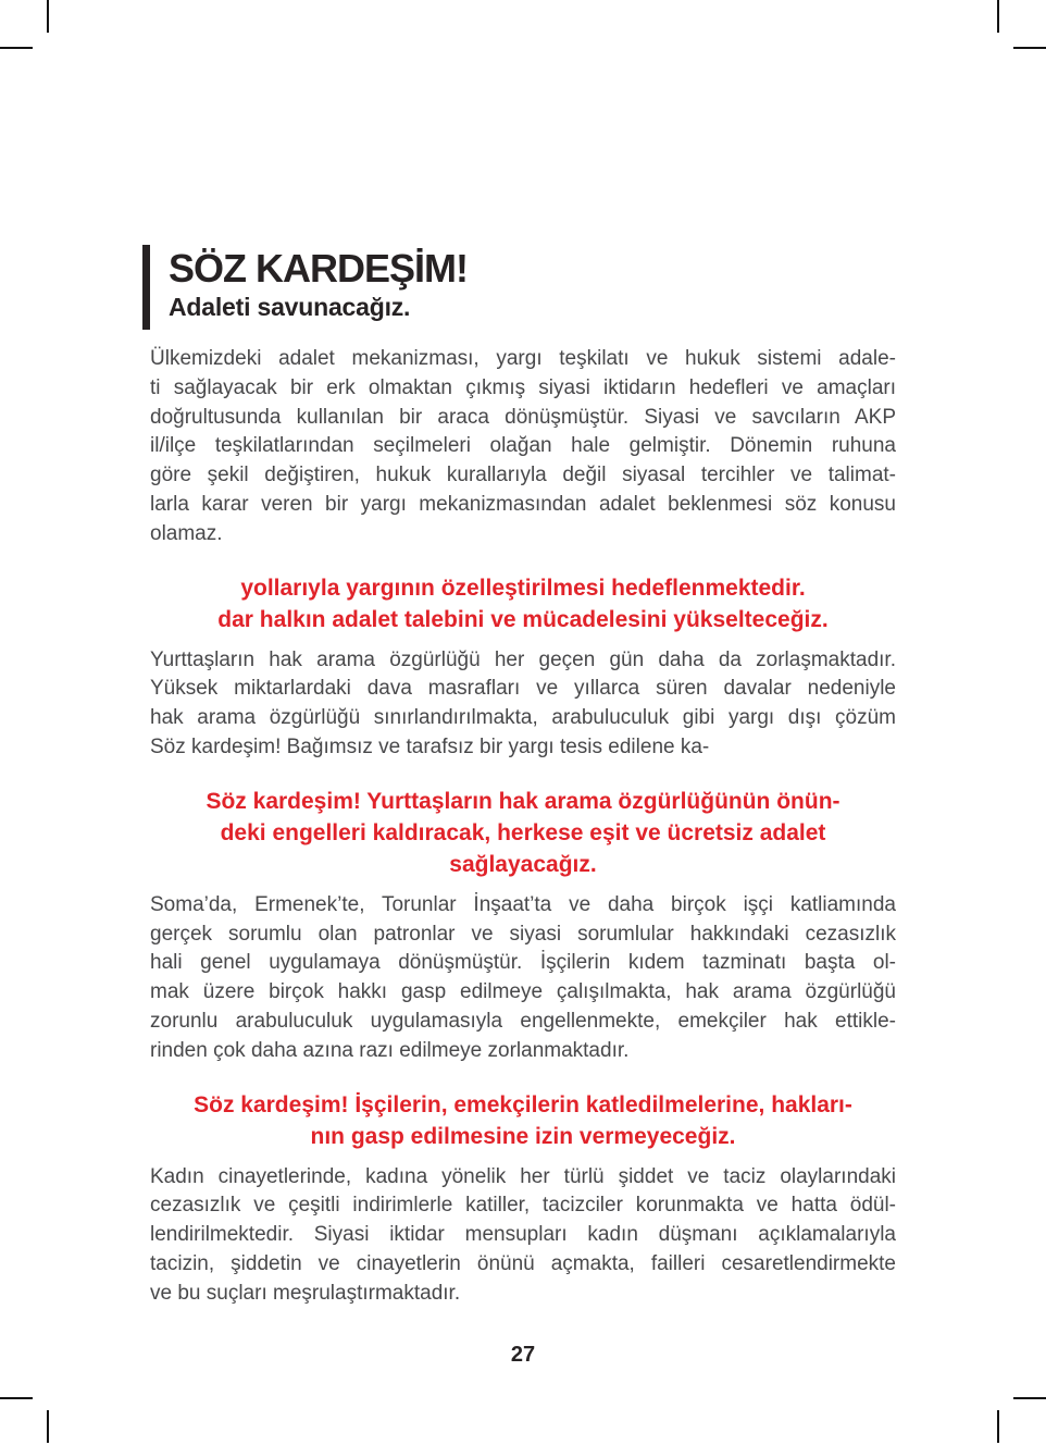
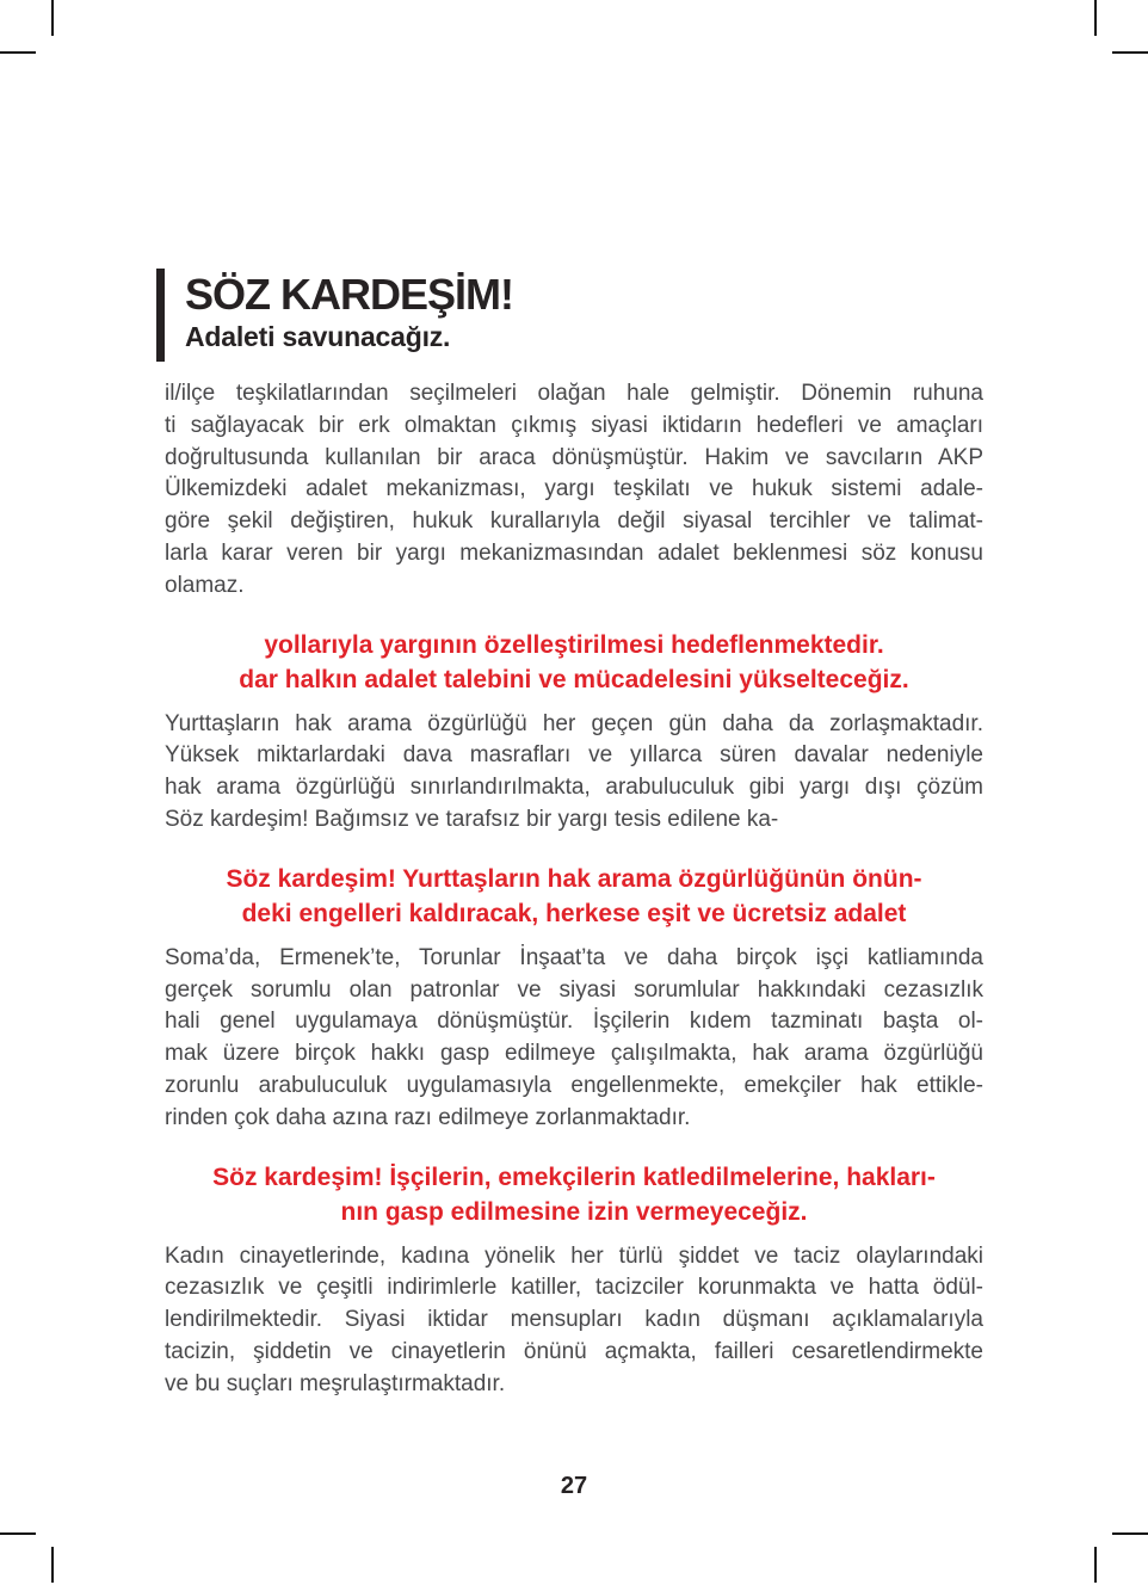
  SÖZ KARDEŞİM!
  Adaleti savunacağız.
- Ülkemizdeki adalet mekanizması, yargı teşkilatı ve hukuk sistemi adale-
+ il/ilçe teşkilatlarından seçilmeleri olağan hale gelmiştir. Dönemin ruhuna
  ti sağlayacak bir erk olmaktan çıkmış siyasi iktidarın hedefleri ve amaçları
- doğrultusunda kullanılan bir araca dönüşmüştür. Siyasi ve savcıların AKP
+ doğrultusunda kullanılan bir araca dönüşmüştür. Hakim ve savcıların AKP
- il/ilçe teşkilatlarından seçilmeleri olağan hale gelmiştir. Dönemin ruhuna
+ Ülkemizdeki adalet mekanizması, yargı teşkilatı ve hukuk sistemi adale-
  göre şekil değiştiren, hukuk kurallarıyla değil siyasal tercihler ve talimat-
  larla karar veren bir yargı mekanizmasından adalet beklenmesi söz konusu
  olamaz.
  yollarıyla yargının özelleştirilmesi hedeflenmektedir.
  dar halkın adalet talebini ve mücadelesini yükselteceğiz.
  Yurttaşların hak arama özgürlüğü her geçen gün daha da zorlaşmaktadır.
  Yüksek miktarlardaki dava masrafları ve yıllarca süren davalar nedeniyle
  hak arama özgürlüğü sınırlandırılmakta, arabuluculuk gibi yargı dışı çözüm
  Söz kardeşim! Bağımsız ve tarafsız bir yargı tesis edilene ka-
  Söz kardeşim! Yurttaşların hak arama özgürlüğünün önün-
  deki engelleri kaldıracak, herkese eşit ve ücretsiz adalet
- sağlayacağız.
  Soma’da, Ermenek’te, Torunlar İnşaat’ta ve daha birçok işçi katliamında
  gerçek sorumlu olan patronlar ve siyasi sorumlular hakkındaki cezasızlık
  hali genel uygulamaya dönüşmüştür. İşçilerin kıdem tazminatı başta ol-
  mak üzere birçok hakkı gasp edilmeye çalışılmakta, hak arama özgürlüğü
  zorunlu arabuluculuk uygulamasıyla engellenmekte, emekçiler hak ettikle-
  rinden çok daha azına razı edilmeye zorlanmaktadır.
  Söz kardeşim! İşçilerin, emekçilerin katledilmelerine, hakları-
  nın gasp edilmesine izin vermeyeceğiz.
  Kadın cinayetlerinde, kadına yönelik her türlü şiddet ve taciz olaylarındaki
  cezasızlık ve çeşitli indirimlerle katiller, tacizciler korunmakta ve hatta ödül-
  lendirilmektedir. Siyasi iktidar mensupları kadın düşmanı açıklamalarıyla
  tacizin, şiddetin ve cinayetlerin önünü açmakta, failleri cesaretlendirmekte
  ve bu suçları meşrulaştırmaktadır.
  27
